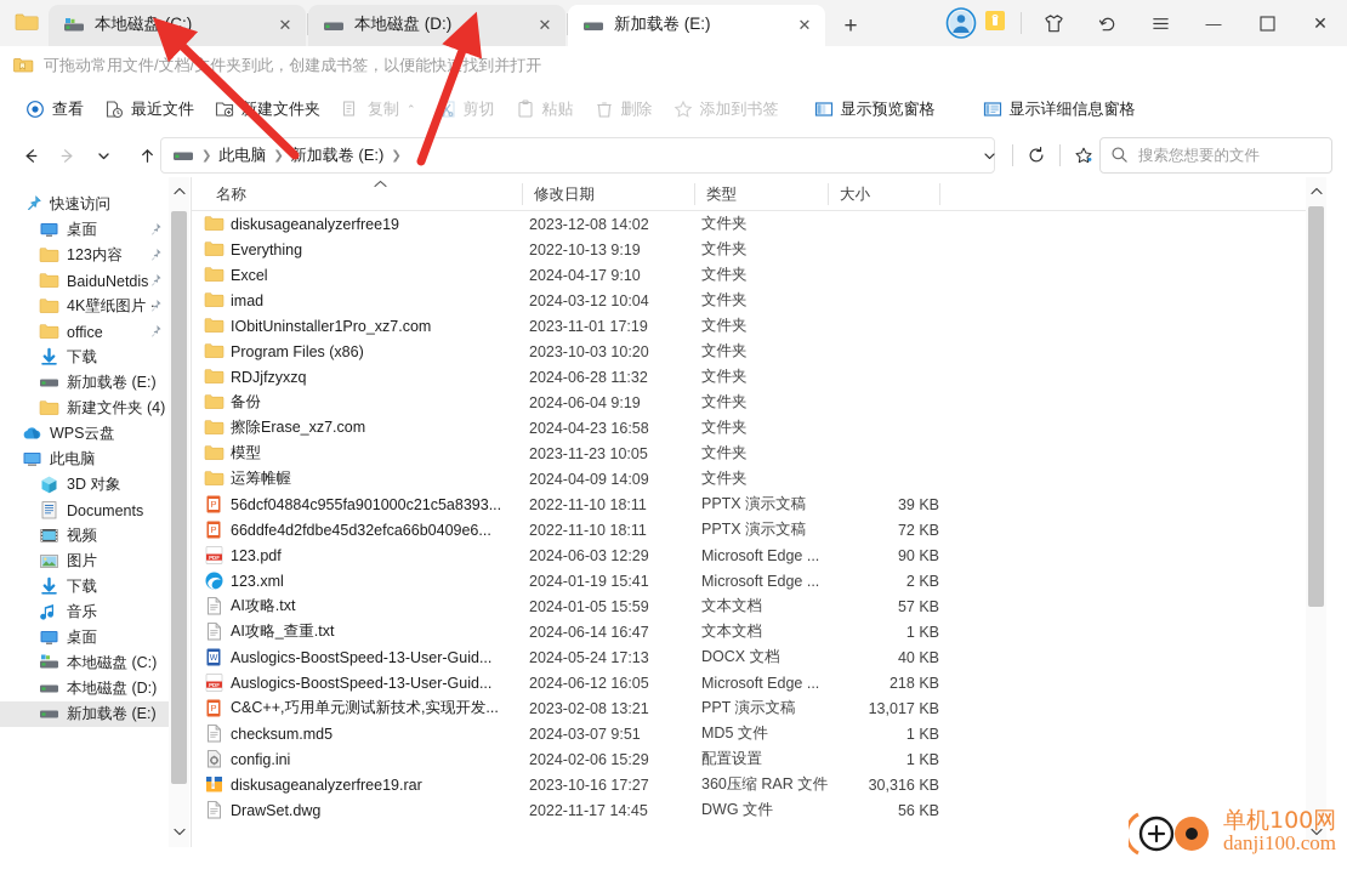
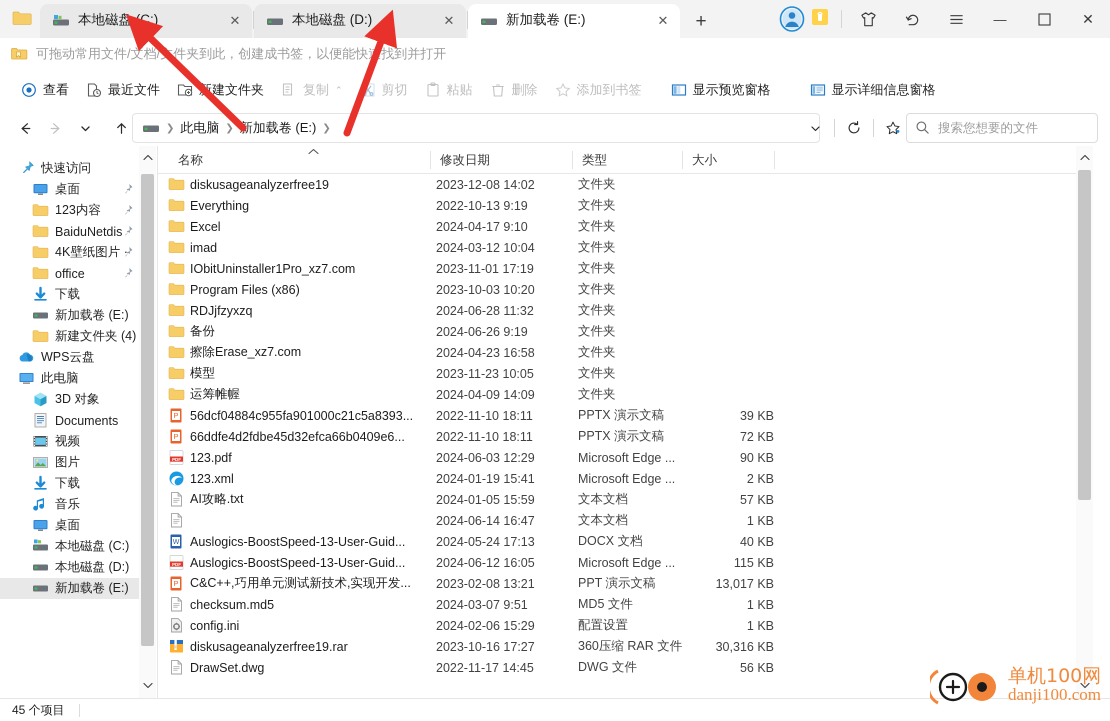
  本地磁盘 (C:)
  ✕
  本地磁盘 (D:)
  ✕
  新加载卷 (E:)
  ✕
  +
  —
  ✕
  可拖动常用文件/文档/件夹到此，创建成书签，以便能快找到并打开
  查看
  最近文件
  建文件夹
  复制
  ⌃
  剪切
  粘贴
  删除
  添加到书签
  显示预览窗格
  显示详细信息窗格
  ❯
  此电脑
  ❯
  加载卷 (E:)
  ❯
  搜索您想要的文件
  快速访问
  桌面
  123内容
  BaiduNetdis
  4K壁纸图片 ·
  office
  下载
  新加载卷 (E:)
  新建文件夹 (4)
  WPS云盘
  此电脑
  3D 对象
  Documents
  视频
  图片
  下载
  音乐
  桌面
  本地磁盘 (C:)
  本地磁盘 (D:)
  新加载卷 (E:)
  名称
  修改日期
  类型
  大小
  diskusageanalyzerfree19
  2023-12-08 14:02
  文件夹
  Everything
  2022-10-13 9:19
  文件夹
  Excel
  2024-04-17 9:10
  文件夹
  imad
  2024-03-12 10:04
  文件夹
  IObitUninstaller1Pro_xz7.com
  2023-11-01 17:19
  文件夹
  Program Files (x86)
  2023-10-03 10:20
  文件夹
  RDJjfzyxzq
  2024-06-28 11:32
  文件夹
  备份
- 2024-06-04 9:19
+ 2024-06-26 9:19
  文件夹
  擦除Erase_xz7.com
  2024-04-23 16:58
  文件夹
  模型
  2023-11-23 10:05
  文件夹
  运筹帷幄
  2024-04-09 14:09
  文件夹
  P
  56dcf04884c955fa901000c21c5a8393...
  2022-11-10 18:11
  PPTX 演示文稿
  39 KB
  P
  66ddfe4d2fdbe45d32efca66b0409e6...
  2022-11-10 18:11
  PPTX 演示文稿
  72 KB
  123.pdf
  2024-06-03 12:29
  Microsoft Edge ...
  90 KB
  123.xml
  2024-01-19 15:41
  Microsoft Edge ...
  2 KB
  AI攻略.txt
  2024-01-05 15:59
  文本文档
  57 KB
- AI攻略_查重.txt
  2024-06-14 16:47
  文本文档
  1 KB
  Auslogics-BoostSpeed-13-User-Guid...
  2024-05-24 17:13
  DOCX 文档
  40 KB
  Auslogics-BoostSpeed-13-User-Guid...
  2024-06-12 16:05
  Microsoft Edge ...
- 218 KB
+ 115 KB
  P
  C&C++,巧用单元测试新技术,实现开发...
  2023-02-08 13:21
  PPT 演示文稿
  13,017 KB
  checksum.md5
  2024-03-07 9:51
  MD5 文件
  1 KB
  config.ini
  2024-02-06 15:29
  配置设置
  1 KB
  diskusageanalyzerfree19.rar
  2023-10-16 17:27
  360压缩 RAR 文件
  30,316 KB
  DrawSet.dwg
  2022-11-17 14:45
  DWG 文件
  56 KB
+ 45 个项目
  单机100网
  danji100.com
